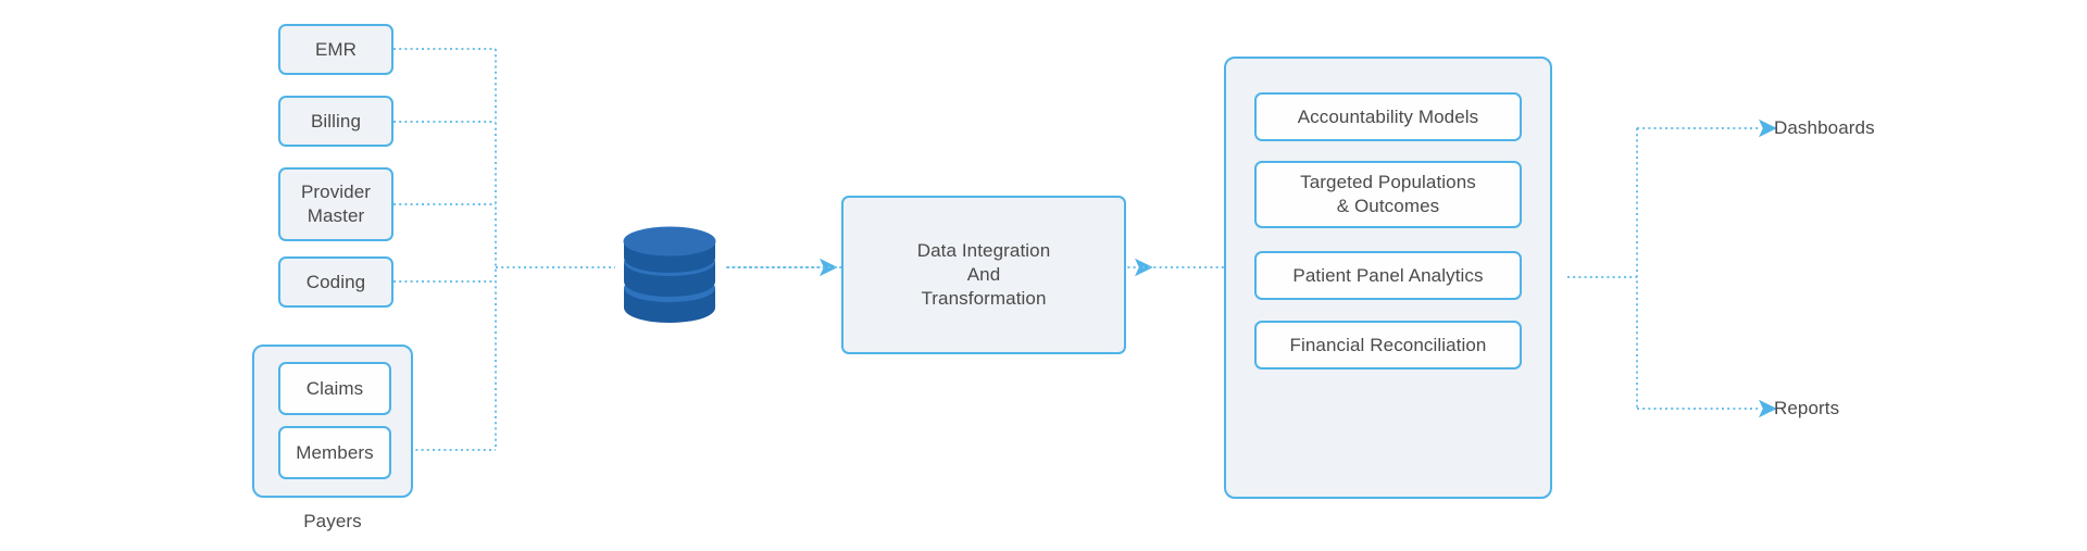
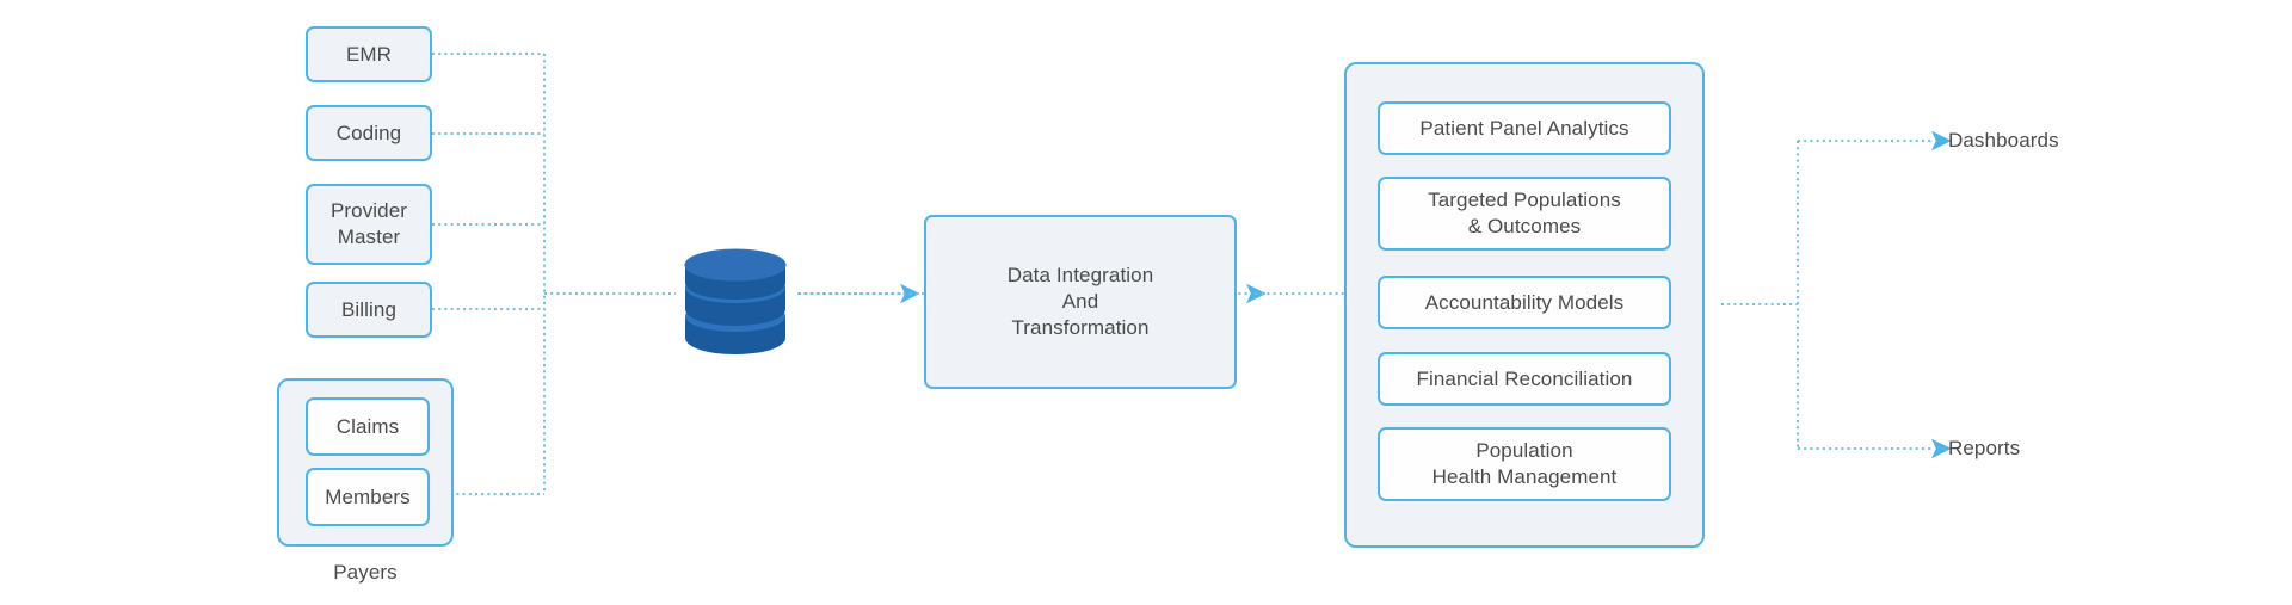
  EMR
- Billing
+ Coding
  Provider
  Master
- Coding
+ Billing
  Claims
  Members
  Payers
  Data Integration
  And
  Transformation
- Accountability Models
+ Patient Panel Analytics
  Targeted Populations
  & Outcomes
- Patient Panel Analytics
+ Accountability Models
  Financial Reconciliation
+ Population
+ Health Management
  Dashboards
  Reports
